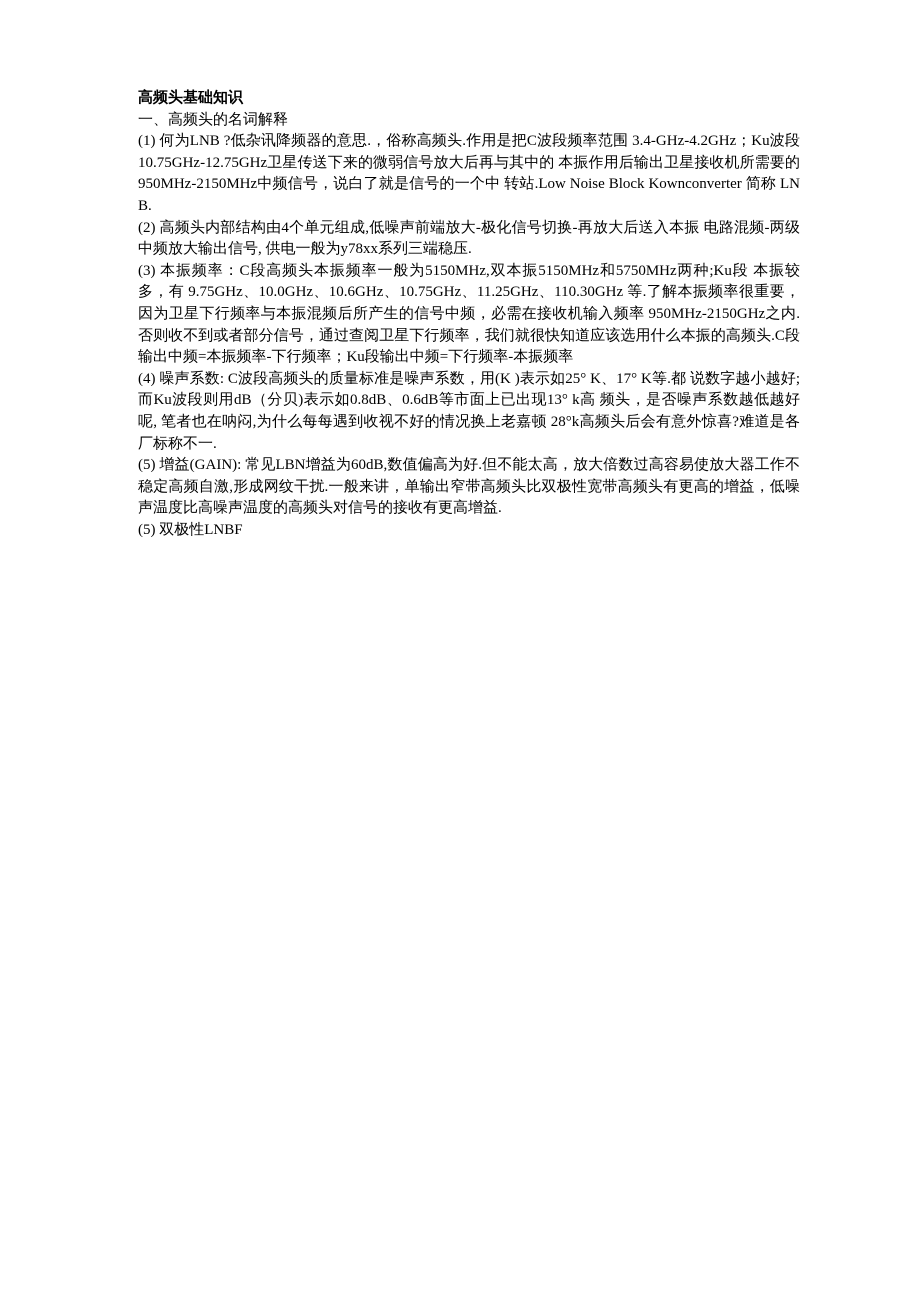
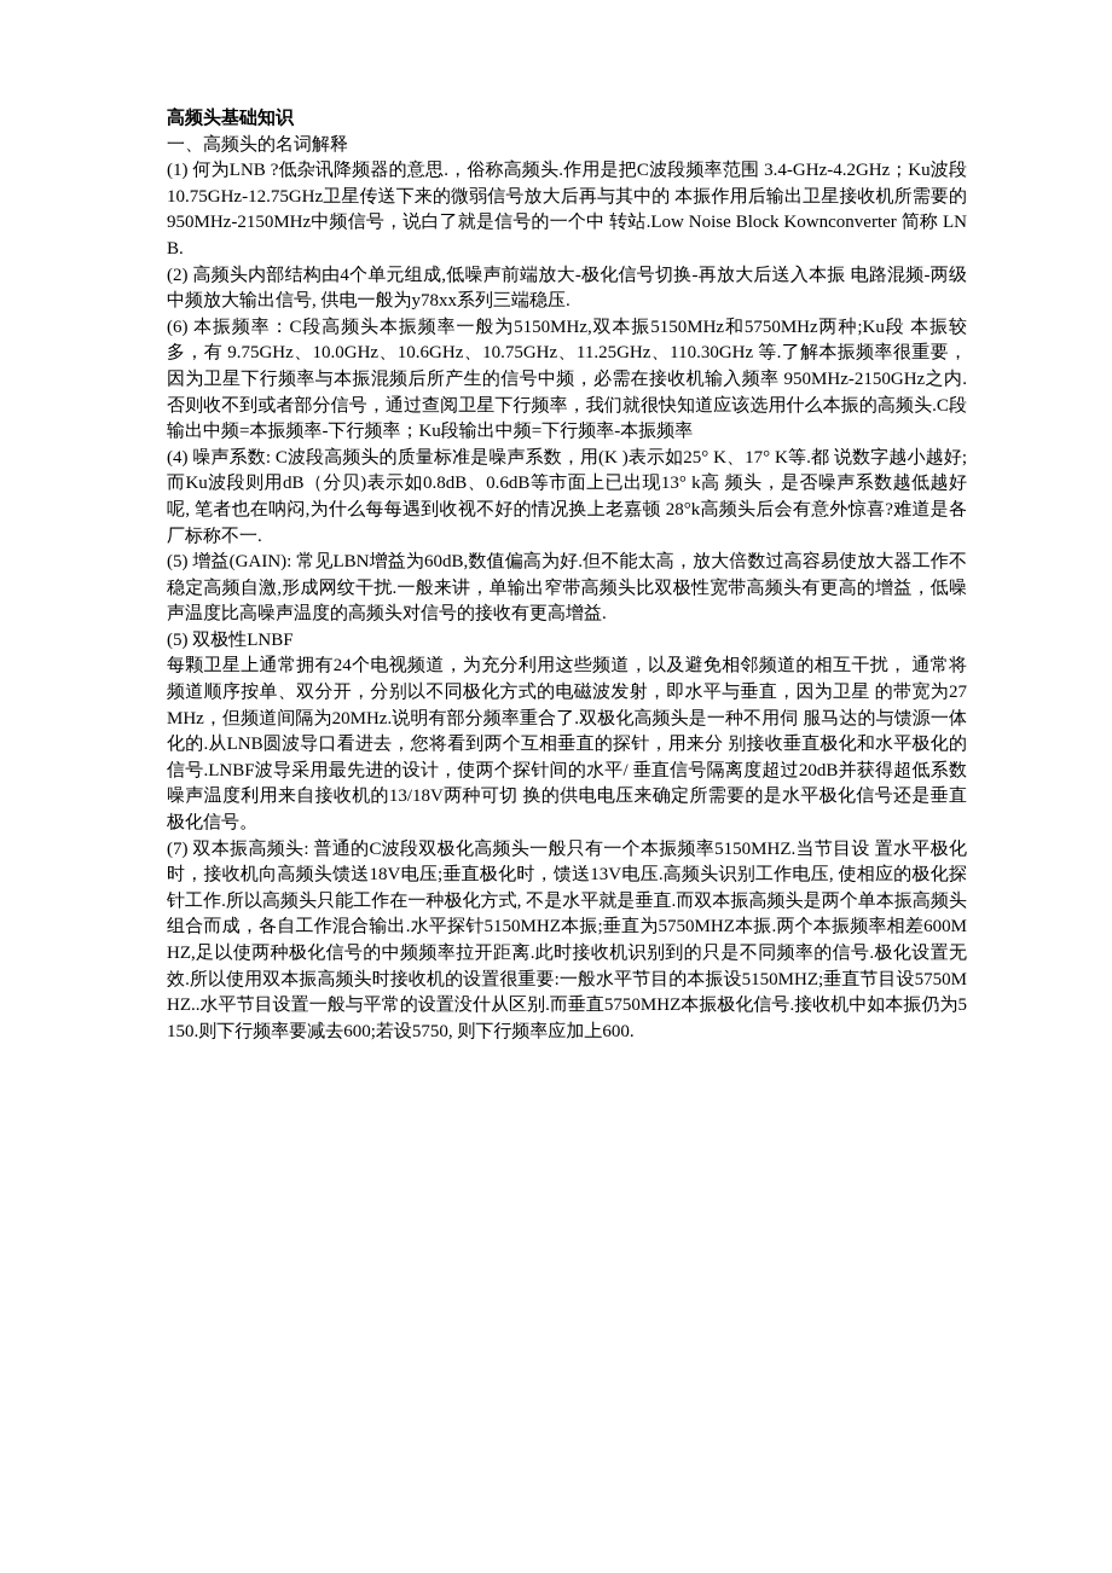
  高频头基础知识
  一、高频头的名词解释
  (1) 何为LNB ?低杂讯降频器的意思.，俗称高频头.作用是把C波段频率范围 3.4-GHz-4.2GHz；Ku波段10.75GHz-12.75GHz卫星传送下来的微弱信号放大后再与其中的 本振作用后输出卫星接收机所需要的950MHz-2150MHz中频信号，说白了就是信号的一个中 转站.Low Noise Block Kownconverter 简称 LNB.
  (2) 高频头内部结构由4个单元组成,低噪声前端放大-极化信号切换-再放大后送入本振 电路混频-两级中频放大输出信号, 供电一般为y78xx系列三端稳压.
- (3) 本振频率：C段高频头本振频率一般为5150MHz,双本振5150MHz和5750MHz两种;Ku段 本振较多，有 9.75GHz、10.0GHz、10.6GHz、10.75GHz、11.25GHz、110.30GHz 等.了解本振频率很重要，因为卫星下行频率与本振混频后所产生的信号中频，必需在接收机输入频率 950MHz-2150GHz之内.否则收不到或者部分信号，通过查阅卫星下行频率，我们就很快知道应该选用什么本振的高频头.C段输出中频=本振频率-下行频率；Ku段输出中频=下行频率-本振频率
+ (6) 本振频率：C段高频头本振频率一般为5150MHz,双本振5150MHz和5750MHz两种;Ku段 本振较多，有 9.75GHz、10.0GHz、10.6GHz、10.75GHz、11.25GHz、110.30GHz 等.了解本振频率很重要，因为卫星下行频率与本振混频后所产生的信号中频，必需在接收机输入频率 950MHz-2150GHz之内.否则收不到或者部分信号，通过查阅卫星下行频率，我们就很快知道应该选用什么本振的高频头.C段输出中频=本振频率-下行频率；Ku段输出中频=下行频率-本振频率
  (4) 噪声系数: C波段高频头的质量标准是噪声系数，用(K )表示如25° K、17° K等.都 说数字越小越好;而Ku波段则用dB（分贝)表示如0.8dB、0.6dB等市面上已出现13° k高 频头，是否噪声系数越低越好呢, 笔者也在呐闷,为什么每每遇到收视不好的情况换上老嘉顿 28°k高频头后会有意外惊喜?难道是各厂标称不一.
  (5) 增益(GAIN): 常见LBN增益为60dB,数值偏高为好.但不能太高，放大倍数过高容易使放大器工作不稳定高频自激,形成网纹干扰.一般来讲，单输出窄带高频头比双极性宽带高频头有更高的增益，低噪声温度比高噪声温度的高频头对信号的接收有更高增益.
  (5) 双极性LNBF
+ 每颗卫星上通常拥有24个电视频道，为充分利用这些频道，以及避免相邻频道的相互干扰， 通常将频道顺序按单、双分开，分别以不同极化方式的电磁波发射，即水平与垂直，因为卫星 的带宽为27MHz，但频道间隔为20MHz.说明有部分频率重合了.双极化高频头是一种不用伺 服马达的与馈源一体化的.从LNB圆波导口看进去，您将看到两个互相垂直的探针，用来分 别接收垂直极化和水平极化的信号.LNBF波导采用最先进的设计，使两个探针间的水平/ 垂直信号隔离度超过20dB并获得超低系数噪声温度利用来自接收机的13/18V两种可切 换的供电电压来确定所需要的是水平极化信号还是垂直极化信号。
+ (7) 双本振高频头: 普通的C波段双极化高频头一般只有一个本振频率5150MHZ.当节目设 置水平极化时，接收机向高频头馈送18V电压;垂直极化时，馈送13V电压.高频头识别工作电压, 使相应的极化探针工作.所以高频头只能工作在一种极化方式, 不是水平就是垂直.而双本振高频头是两个单本振高频头组合而成，各自工作混合输出.水平探针5150MHZ本振;垂直为5750MHZ本振.两个本振频率相差600MHZ,足以使两种极化信号的中频频率拉开距离.此时接收机识别到的只是不同频率的信号.极化设置无效.所以使用双本振高频头时接收机的设置很重要:一般水平节目的本振设5150MHZ;垂直节目设5750MHZ..水平节目设置一般与平常的设置没什从区别.而垂直5750MHZ本振极化信号.接收机中如本振仍为5150.则下行频率要减去600;若设5750, 则下行频率应加上600.
